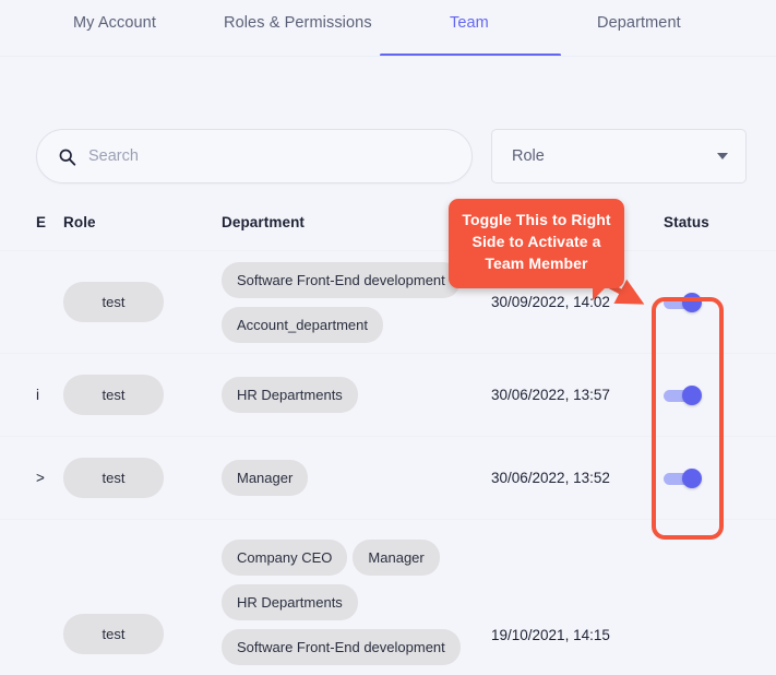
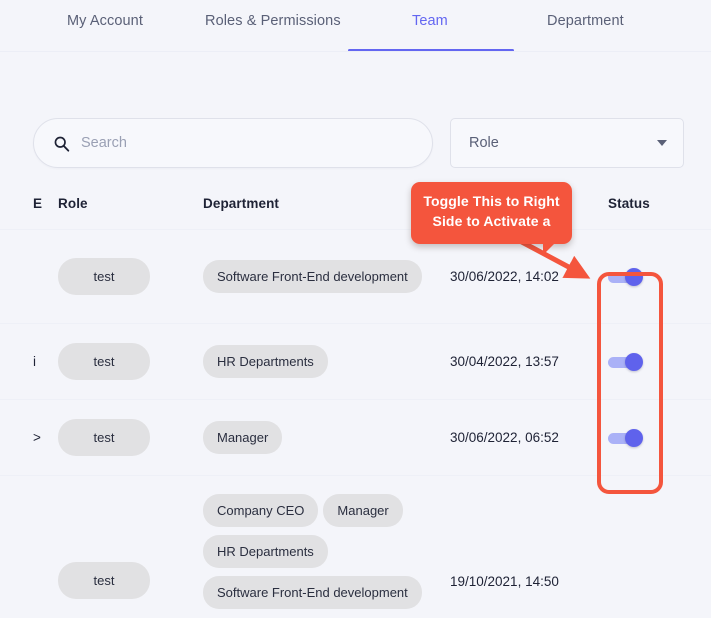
  My Account
  Roles & Permissions
  Team
  Department
  Search
  Role
  E
  Role
  Department
  Status
  test
  Software Front-End development
- Account_department
- 30/09/2022, 14:02
+ 30/06/2022, 14:02
  i
  test
  HR Departments
- 30/06/2022, 13:57
+ 30/04/2022, 13:57
  >
  test
  Manager
- 30/06/2022, 13:52
+ 30/06/2022, 06:52
  test
  Company CEO
  Manager
  HR Departments
  Software Front-End development
- 19/10/2021, 14:15
+ 19/10/2021, 14:50
  Toggle This to Right
  Side to Activate a
- Team Member
